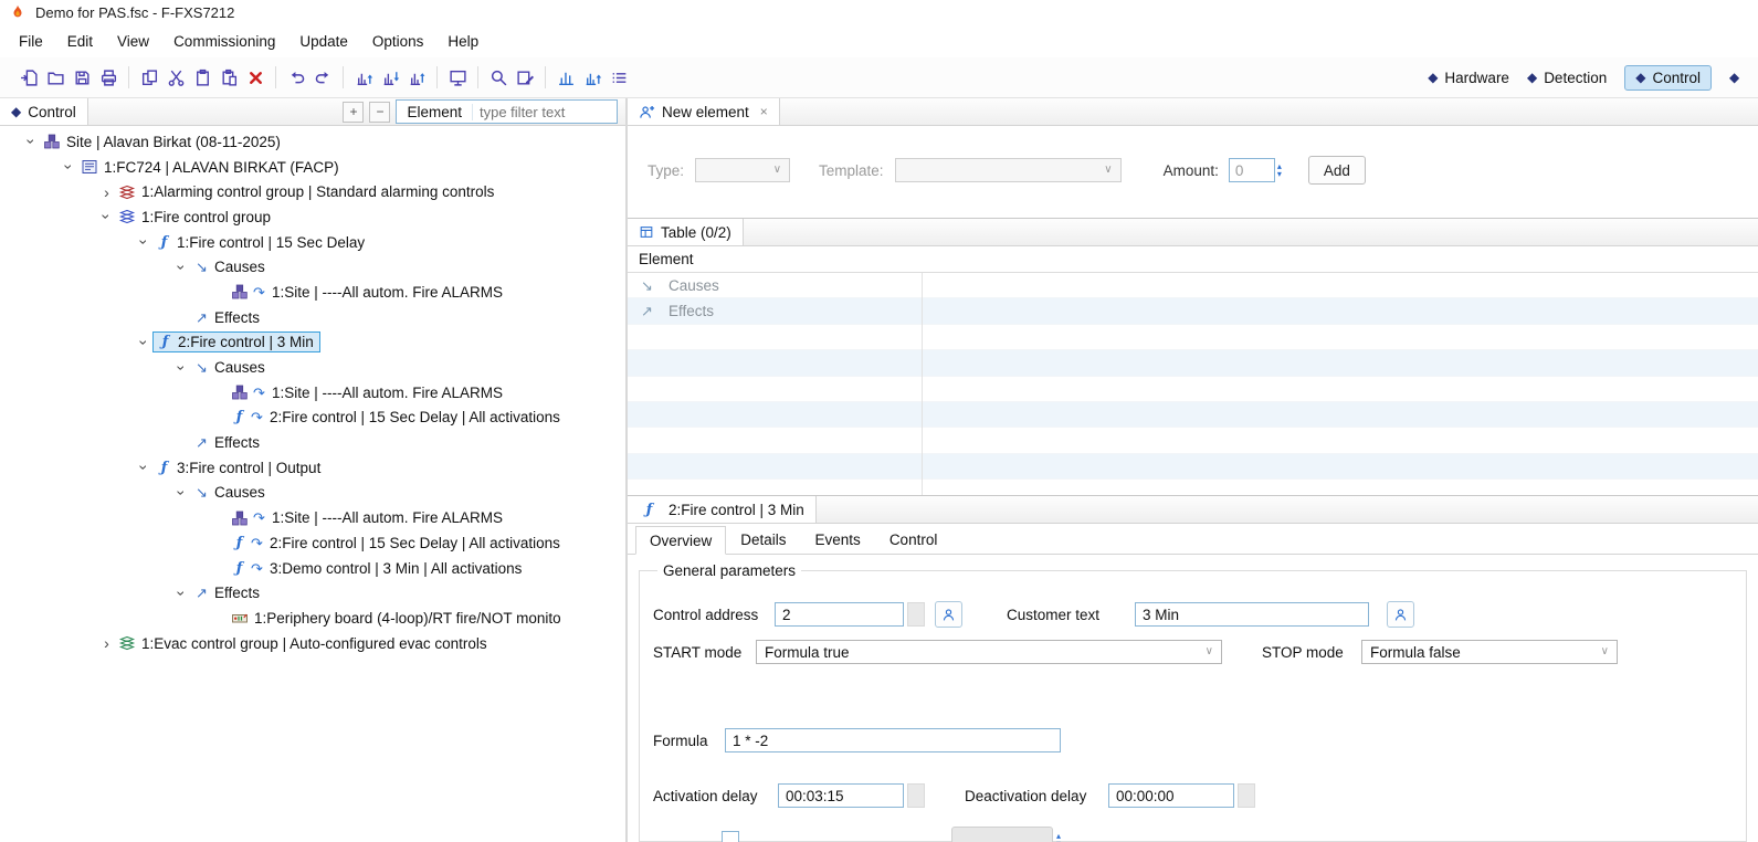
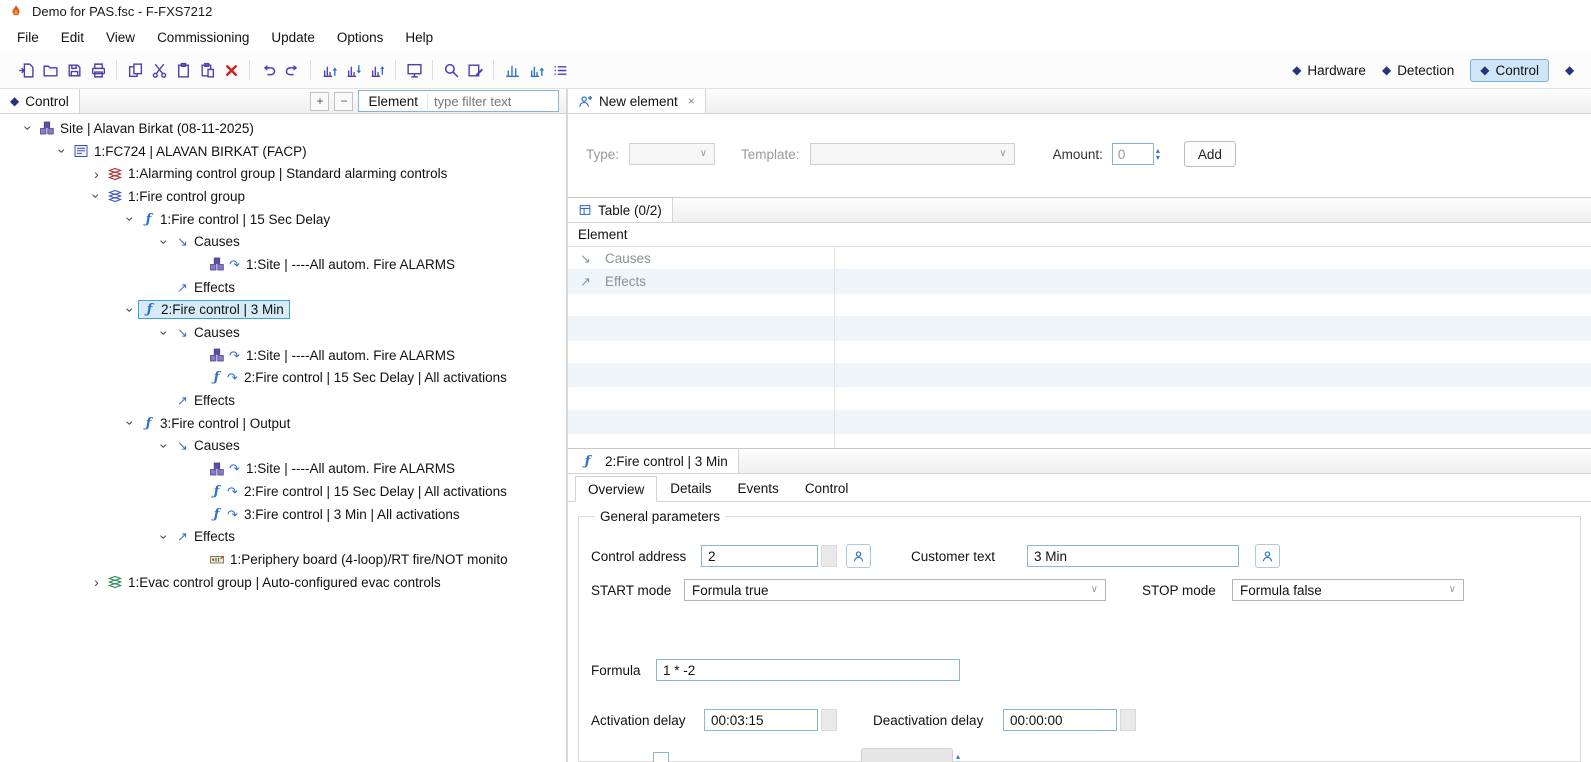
  Demo for PAS.fsc - F-FXS7212
  File
  Edit
  View
  Commissioning
  Update
  Options
  Help
  ◆
  Hardware
  ◆
  Detection
  ◆
  Control
  ◆
  ◆
  Control
  +
  −
  Element
  type filter text
  Site | Alavan Birkat (08-11-2025)
  1:FC724 | ALAVAN BIRKAT (FACP)
  ›
  1:Alarming control group | Standard alarming controls
  1:Fire control group
  ƒ
  1:Fire control | 15 Sec Delay
  ↘
  Causes
  ↷
  1:Site | ----All autom. Fire ALARMS
  ↗
  Effects
  ƒ
  2:Fire control | 3 Min
  ↘
  Causes
  ↷
  1:Site | ----All autom. Fire ALARMS
  ƒ
  ↷
  2:Fire control | 15 Sec Delay | All activations
  ↗
  Effects
  ƒ
  3:Fire control | Output
  ↘
  Causes
  ↷
  1:Site | ----All autom. Fire ALARMS
  ƒ
  ↷
  2:Fire control | 15 Sec Delay | All activations
  ƒ
  ↷
- 3:Demo control | 3 Min | All activations
+ 3:Fire control | 3 Min | All activations
  ↗
  Effects
  1:Periphery board (4-loop)/RT fire/NOT monito
  ›
  1:Evac control group | Auto-configured evac controls
  New element
  ×
  Type:
  ∨
  Template:
  ∨
  Amount:
  0
  ▴
  ▾
  Add
  Table (0/2)
  Element
  ↘
  Causes
  ↗
  Effects
  ƒ
  2:Fire control | 3 Min
  Overview
  Details
  Events
  Control
  General parameters
  Control address
  2
  Customer text
  3 Min
  START mode
  Formula true
  ∨
  STOP mode
  Formula false
  ∨
  Formula
  1 * -2
  Activation delay
  00:03:15
  Deactivation delay
  00:00:00
  ▴
